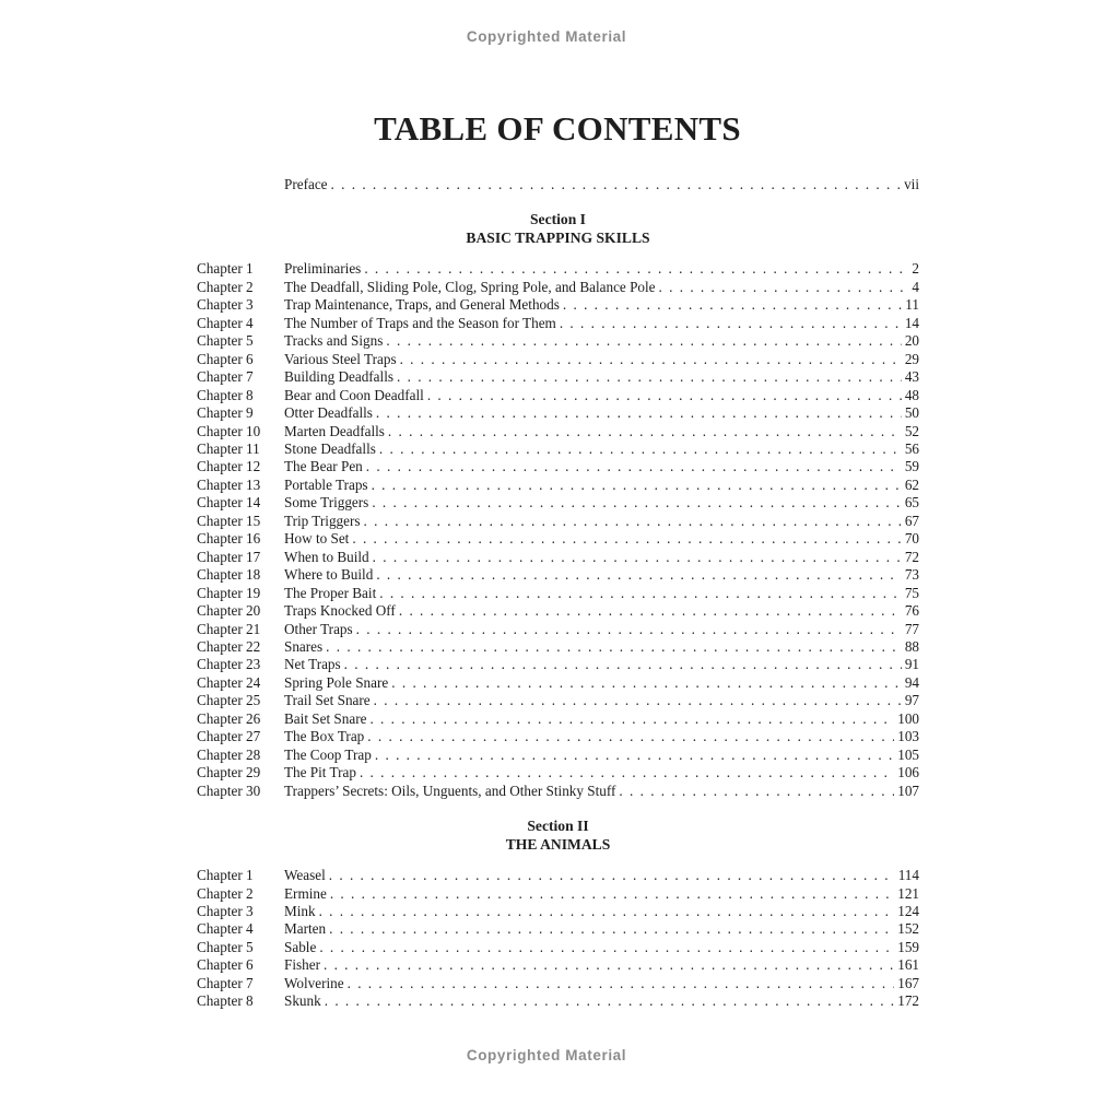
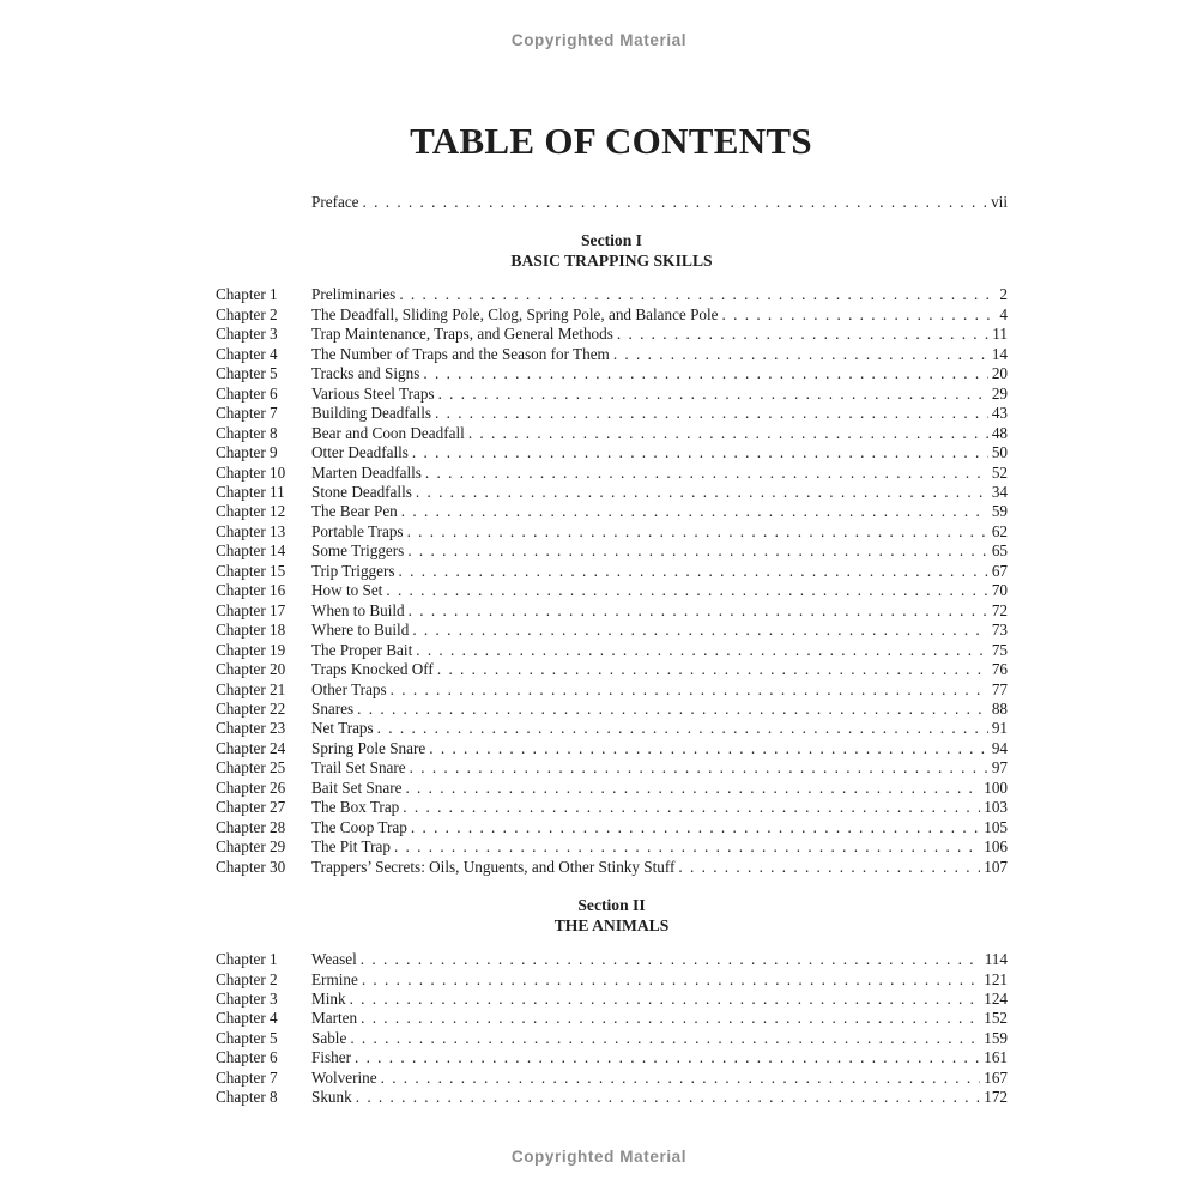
  Copyrighted Material
  TABLE OF CONTENTS
  Preface
  vii
  Section I
  BASIC TRAPPING SKILLS
  Chapter 1
  Preliminaries
  2
  Chapter 2
  The Deadfall, Sliding Pole, Clog, Spring Pole, and Balance Pole
  4
  Chapter 3
  Trap Maintenance, Traps, and General Methods
  11
  Chapter 4
  The Number of Traps and the Season for Them
  14
  Chapter 5
  Tracks and Signs
  20
  Chapter 6
  Various Steel Traps
  29
  Chapter 7
  Building Deadfalls
  43
  Chapter 8
  Bear and Coon Deadfall
  48
  Chapter 9
  Otter Deadfalls
  50
  Chapter 10
  Marten Deadfalls
  52
  Chapter 11
  Stone Deadfalls
- 56
+ 34
  Chapter 12
  The Bear Pen
  59
  Chapter 13
  Portable Traps
  62
  Chapter 14
  Some Triggers
  65
  Chapter 15
  Trip Triggers
  67
  Chapter 16
  How to Set
  70
  Chapter 17
  When to Build
  72
  Chapter 18
  Where to Build
  73
  Chapter 19
  The Proper Bait
  75
  Chapter 20
  Traps Knocked Off
  76
  Chapter 21
  Other Traps
  77
  Chapter 22
  Snares
  88
  Chapter 23
  Net Traps
  91
  Chapter 24
  Spring Pole Snare
  94
  Chapter 25
  Trail Set Snare
  97
  Chapter 26
  Bait Set Snare
  100
  Chapter 27
  The Box Trap
  103
  Chapter 28
  The Coop Trap
  105
  Chapter 29
  The Pit Trap
  106
  Chapter 30
  Trappers’ Secrets: Oils, Unguents, and Other Stinky Stuff
  107
  Section II
  THE ANIMALS
  Chapter 1
  Weasel
  114
  Chapter 2
  Ermine
  121
  Chapter 3
  Mink
  124
  Chapter 4
  Marten
  152
  Chapter 5
  Sable
  159
  Chapter 6
  Fisher
  161
  Chapter 7
  Wolverine
  167
  Chapter 8
  Skunk
  172
  Copyrighted Material
